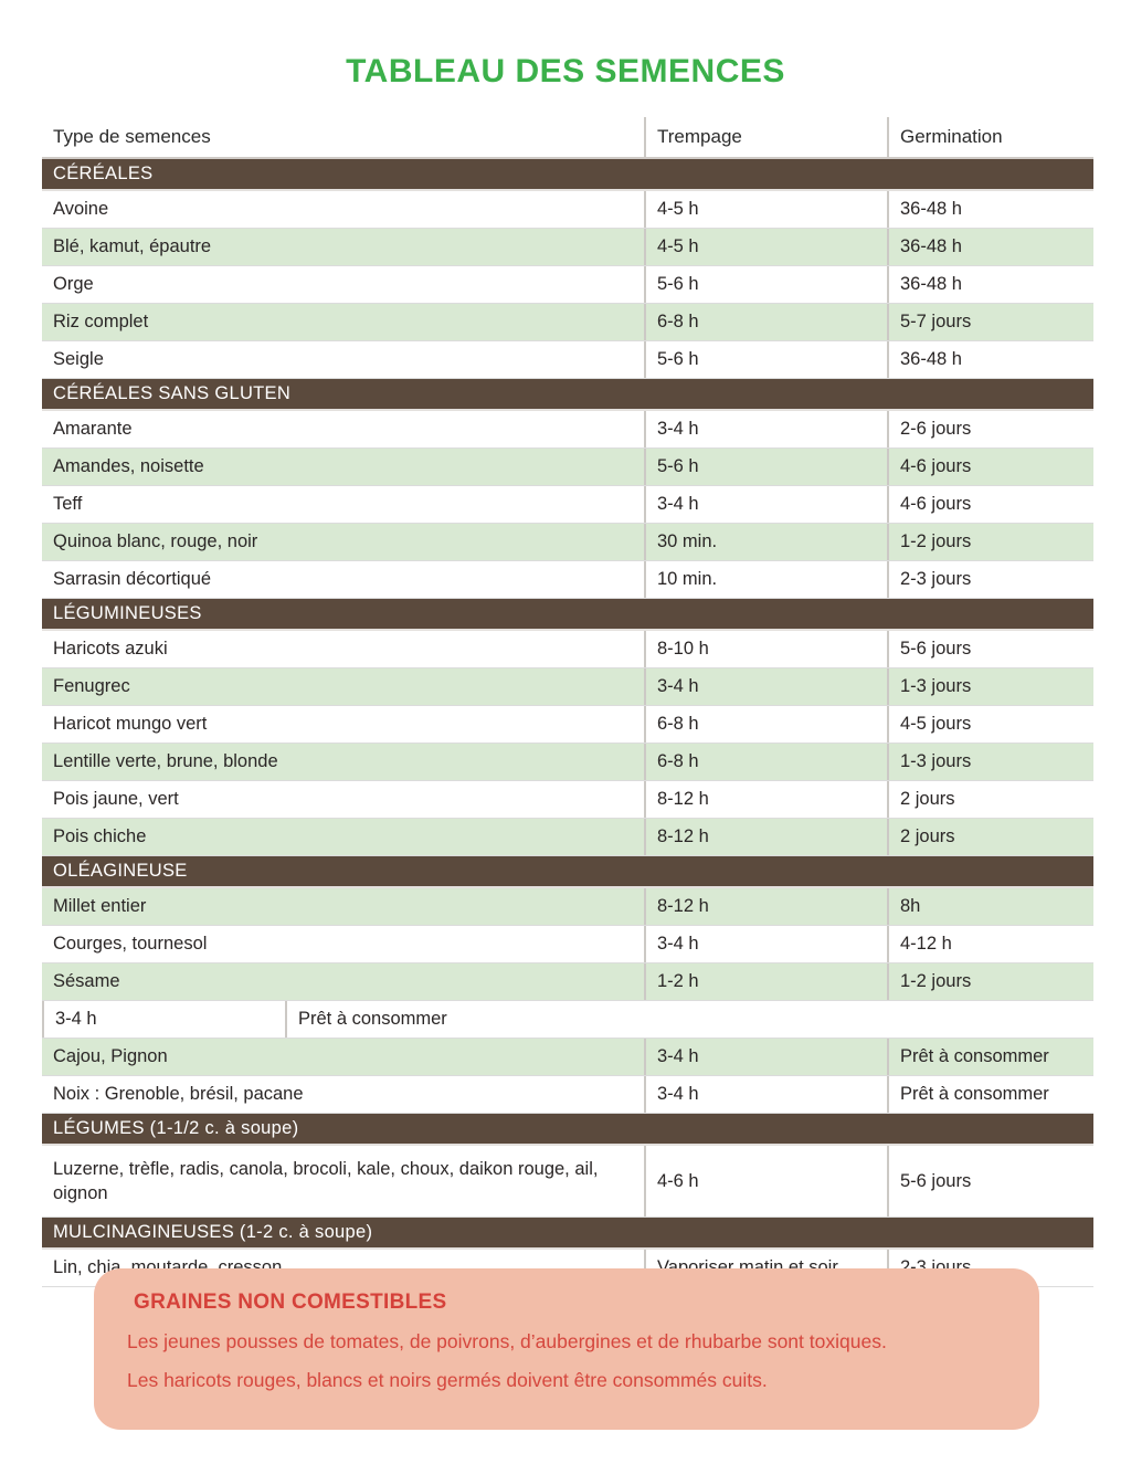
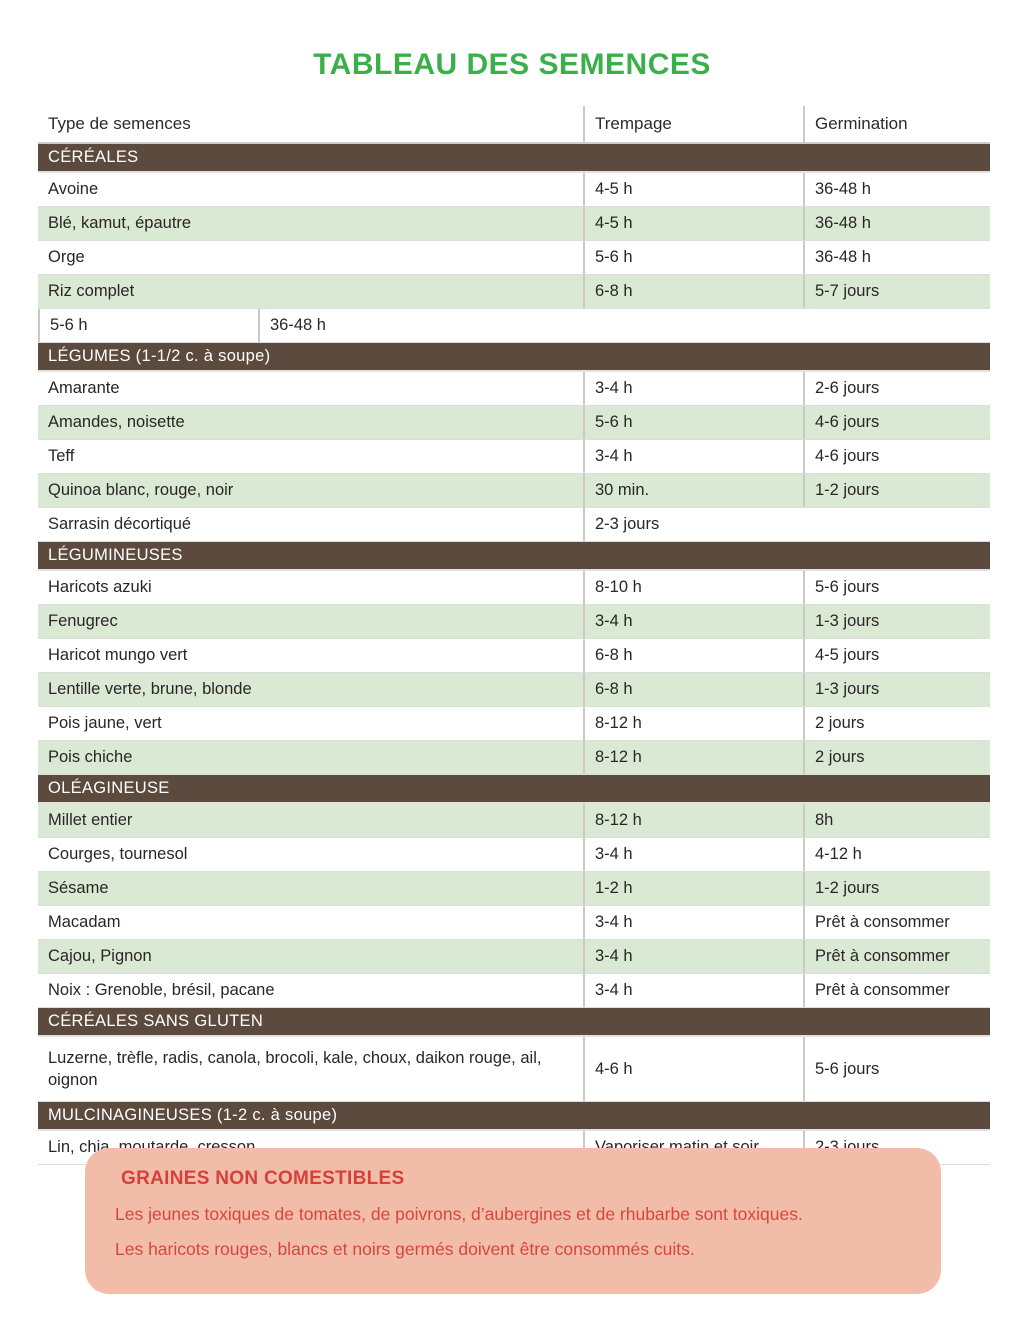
  TABLEAU DES SEMENCES
  Type de semences
  Trempage
  Germination
  CÉRÉALES
  Avoine
  4-5 h
  36-48 h
  Blé, kamut, épautre
  4-5 h
  36-48 h
  Orge
  5-6 h
  36-48 h
  Riz complet
  6-8 h
  5-7 jours
- Seigle
  5-6 h
  36-48 h
- CÉRÉALES SANS GLUTEN
+ LÉGUMES (1-1/2 c. à soupe)
  Amarante
  3-4 h
  2-6 jours
  Amandes, noisette
  5-6 h
  4-6 jours
  Teff
  3-4 h
  4-6 jours
  Quinoa blanc, rouge, noir
  30 min.
  1-2 jours
  Sarrasin décortiqué
- 10 min.
  2-3 jours
  LÉGUMINEUSES
  Haricots azuki
  8-10 h
  5-6 jours
  Fenugrec
  3-4 h
  1-3 jours
  Haricot mungo vert
  6-8 h
  4-5 jours
  Lentille verte, brune, blonde
  6-8 h
  1-3 jours
  Pois jaune, vert
  8-12 h
  2 jours
  Pois chiche
  8-12 h
  2 jours
  OLÉAGINEUSE
  Millet entier
  8-12 h
  8h
  Courges, tournesol
  3-4 h
  4-12 h
  Sésame
  1-2 h
  1-2 jours
+ Macadam
  3-4 h
  Prêt à consommer
  Cajou, Pignon
  3-4 h
  Prêt à consommer
  Noix : Grenoble, brésil, pacane
  3-4 h
  Prêt à consommer
- LÉGUMES (1-1/2 c. à soupe)
+ CÉRÉALES SANS GLUTEN
  Luzerne, trèfle, radis, canola, brocoli, kale, choux, daikon rouge, ail, oignon
  4-6 h
  5-6 jours
  MULCINAGINEUSES (1-2 c. à soupe)
  GRAINES NON COMESTIBLES
- Les jeunes pousses de tomates, de poivrons, d’aubergines et de rhubarbe sont toxiques.
+ Les jeunes toxiques de tomates, de poivrons, d’aubergines et de rhubarbe sont toxiques.
  Les haricots rouges, blancs et noirs germés doivent être consommés cuits.
